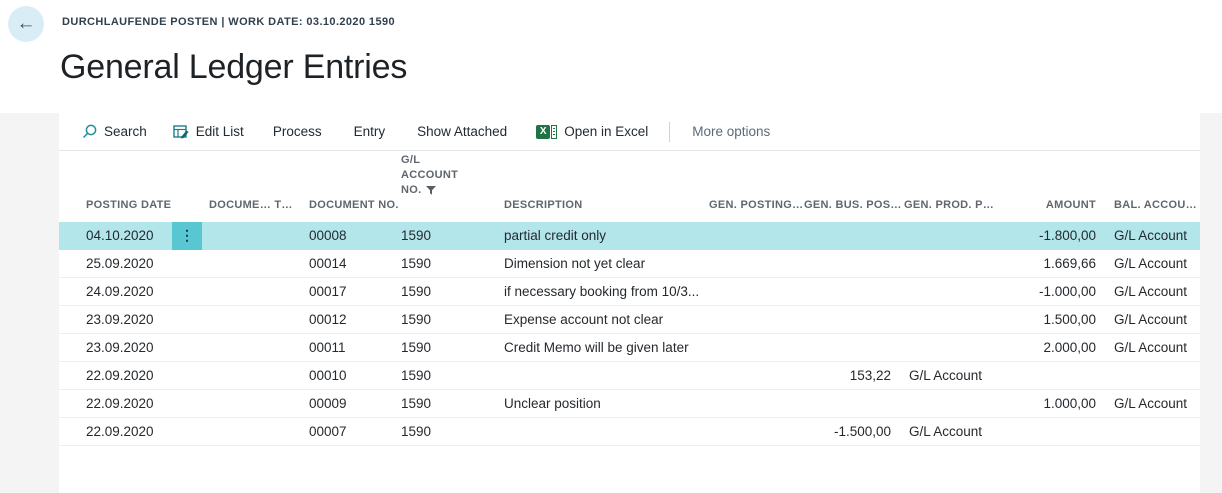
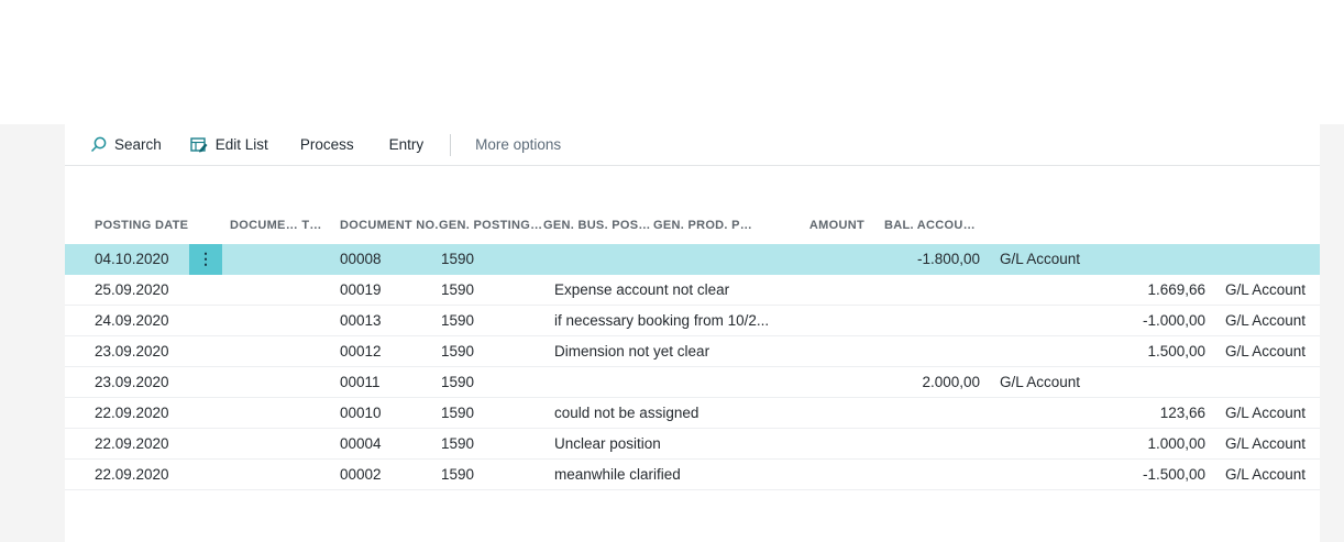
- ←
- DURCHLAUFENDE POSTEN | WORK DATE: 03.10.2020 1590
- General Ledger Entries
  Search
  Edit List
  Process
  Entry
- Show Attached
- X
- Open in Excel
  More options
  POSTING DATE
  DOCUME… TYP
  DOCUMENT NO.
- G/L
- ACCOUNT
- NO.
- DESCRIPTION
  GEN. POSTING T
  AMOUNT
  BAL. ACCOUNT
  04.10.2020
  ⋮
  00008
  1590
- partial credit only
  -1.800,00
  G/L Account
  25.09.2020
- 00014
+ 00019
  1590
- Dimension not yet clear
+ Expense account not clear
  1.669,66
  G/L Account
  24.09.2020
- 00017
+ 00013
  1590
- if necessary booking from 10/3...
+ if necessary booking from 10/2...
  -1.000,00
  G/L Account
  23.09.2020
  00012
  1590
- Expense account not clear
+ Dimension not yet clear
  1.500,00
  G/L Account
  23.09.2020
  00011
  1590
- Credit Memo will be given later
  2.000,00
  G/L Account
  22.09.2020
  00010
  1590
+ could not be assigned
- 153,22
+ 123,66
  G/L Account
  22.09.2020
- 00009
+ 00004
  1590
  Unclear position
  1.000,00
  G/L Account
  22.09.2020
- 00007
+ 00002
  1590
+ meanwhile clarified
  -1.500,00
  G/L Account
